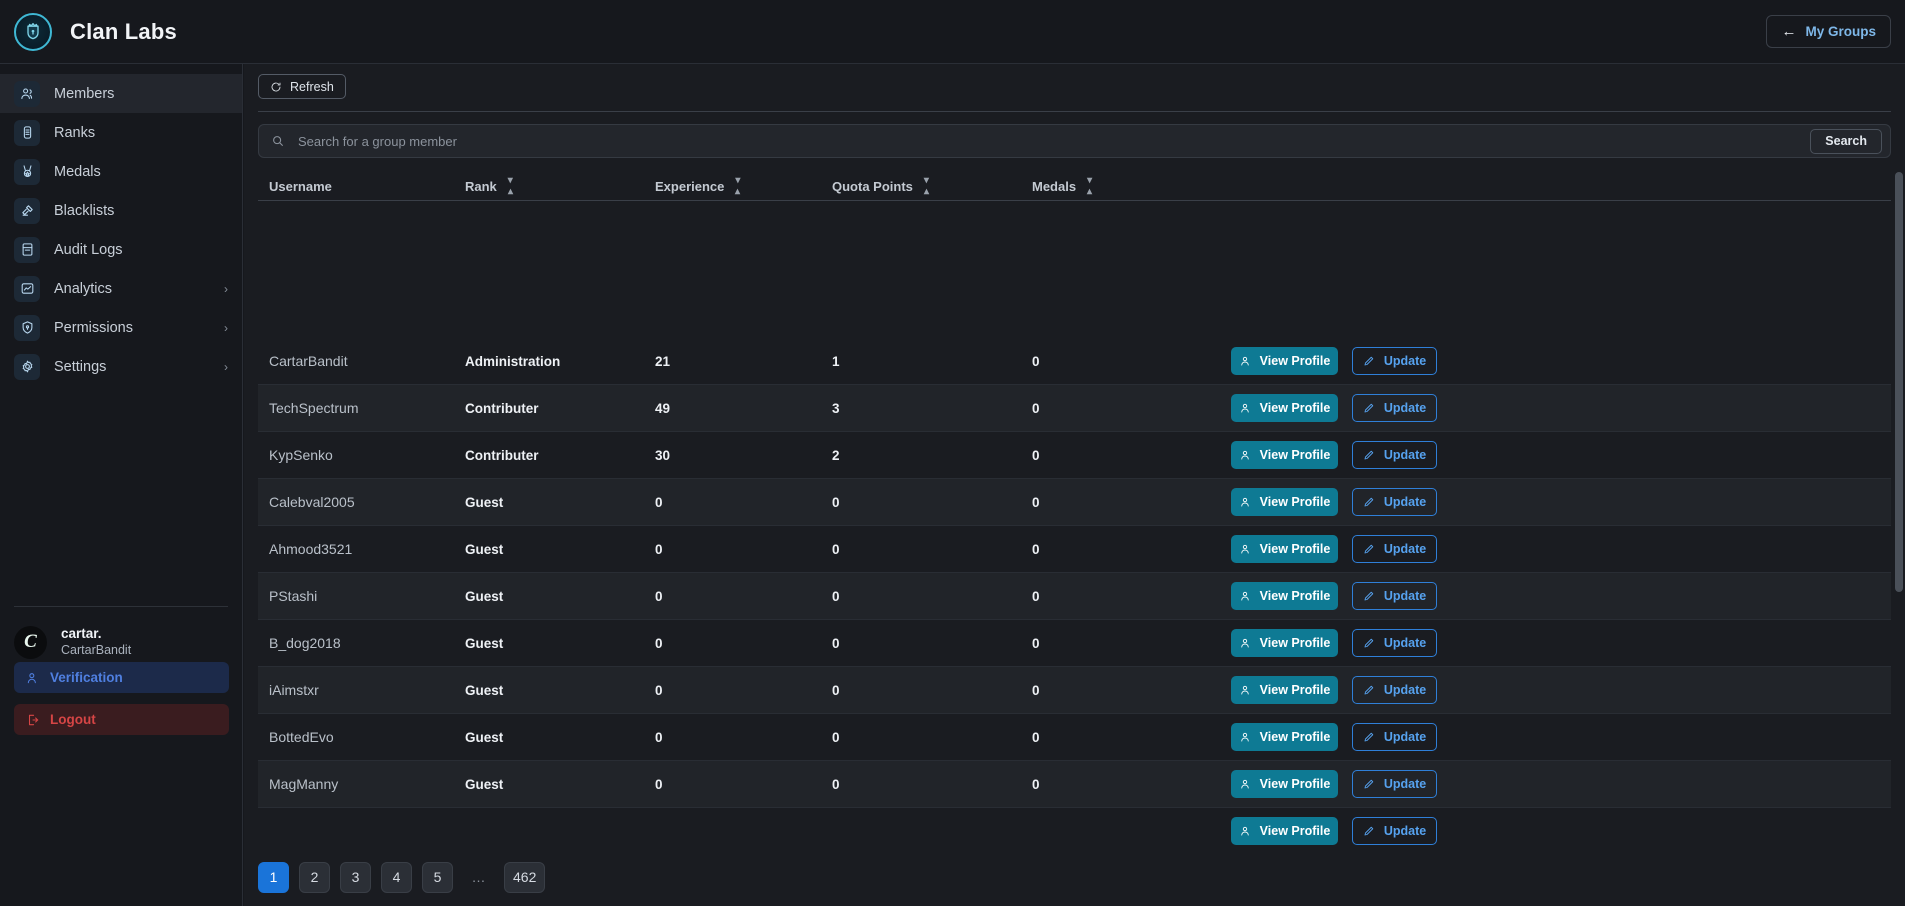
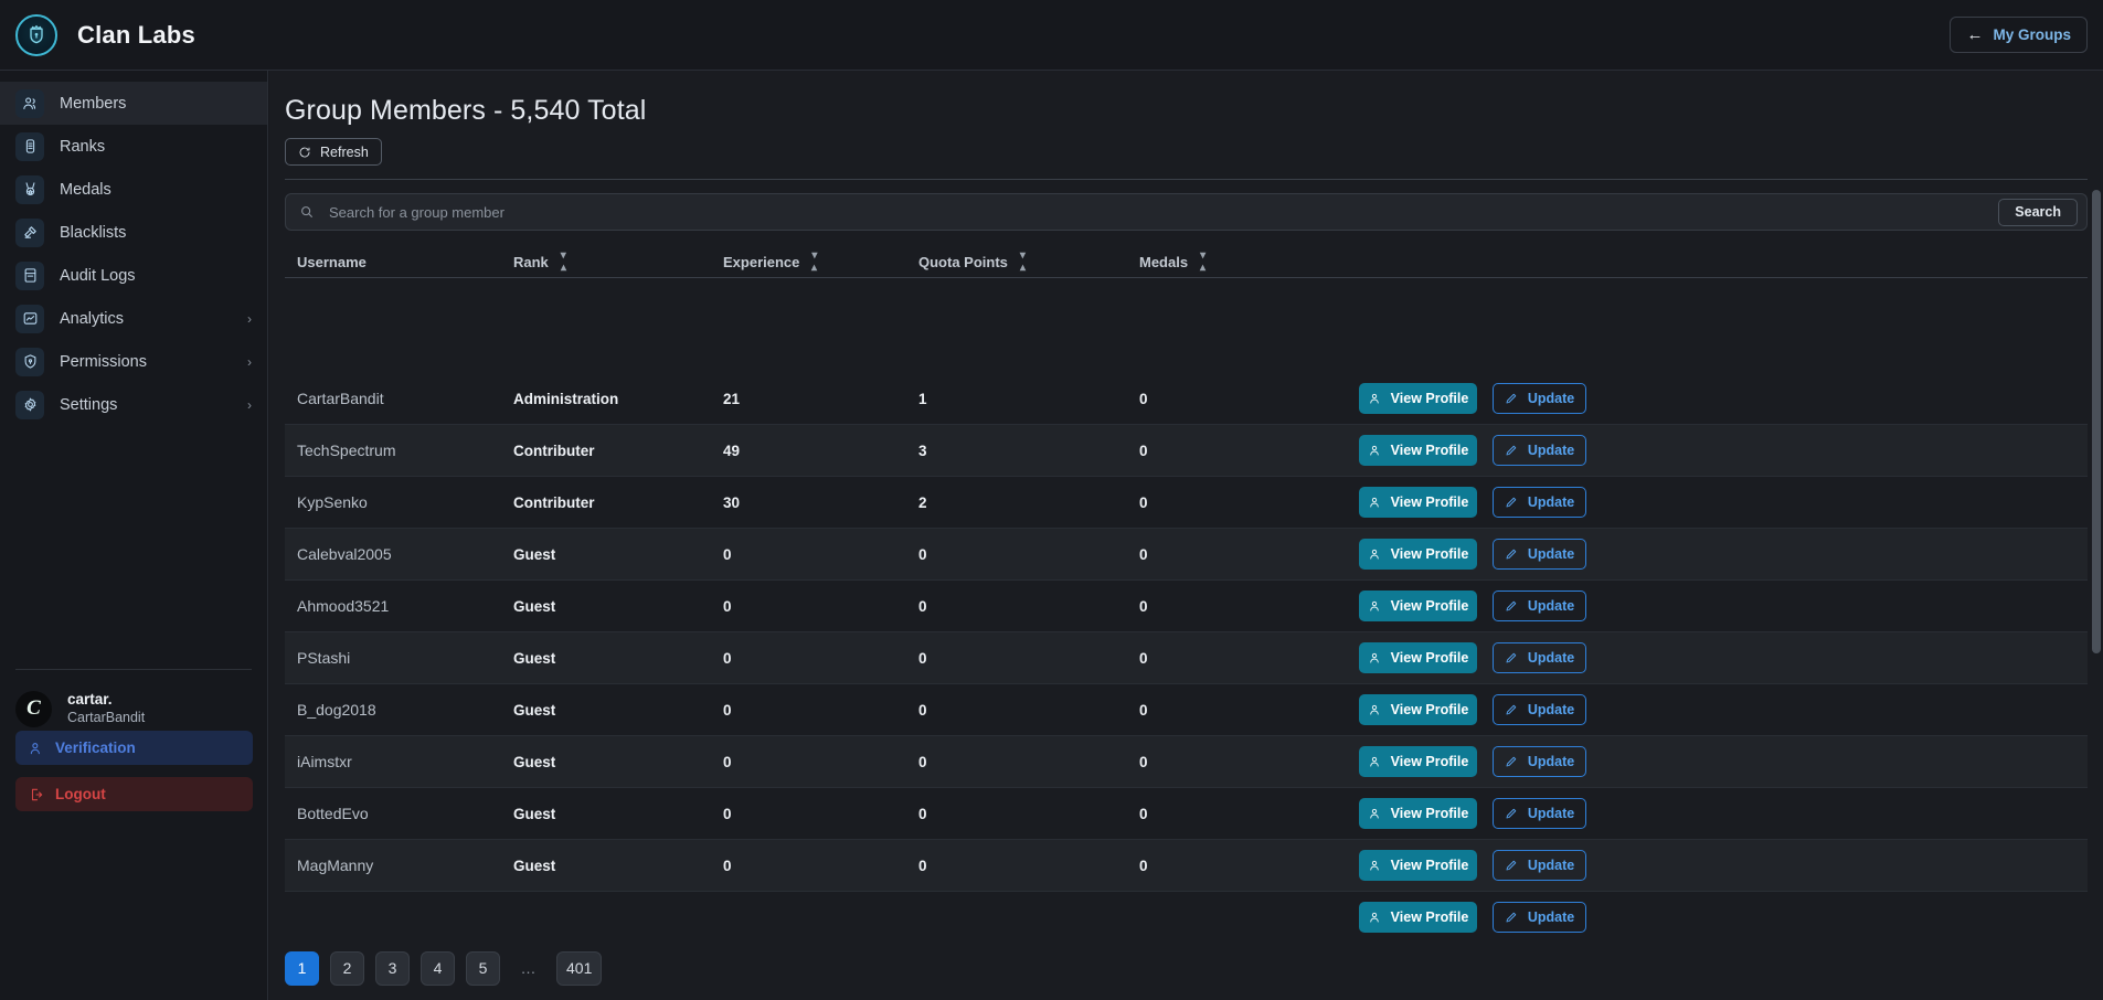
  Clan Labs
  ←
  My Groups
  Members
  Ranks
  Medals
  Blacklists
  Audit Logs
  Analytics
  ›
  Permissions
  ›
  Settings
  ›
  C
  cartar.
  CartarBandit
  Verification
  Logout
+ Group Members - 5,540 Total
  Refresh
  Search for a group member
  Search
  Username
  Rank
  ▾
  Experience
  ▾
  Quota Points
  ▾
  Medals
  ▾
  CartarBandit
  Administration
  21
  1
  0
  View Profile
  Update
  TechSpectrum
  Contributer
  49
  3
  0
  View Profile
  Update
  KypSenko
  Contributer
  30
  2
  0
  View Profile
  Update
  Calebval2005
  Guest
  0
  0
  0
  View Profile
  Update
  Ahmood3521
  Guest
  0
  0
  0
  View Profile
  Update
  PStashi
  Guest
  0
  0
  0
  View Profile
  Update
  B_dog2018
  Guest
  0
  0
  0
  View Profile
  Update
  iAimstxr
  Guest
  0
  0
  0
  View Profile
  Update
  BottedEvo
  Guest
  0
  0
  0
  View Profile
  Update
  MagManny
  Guest
  0
  0
  0
  View Profile
  Update
  View Profile
  Update
  1
  2
  3
  4
  5
  …
- 462
+ 401
